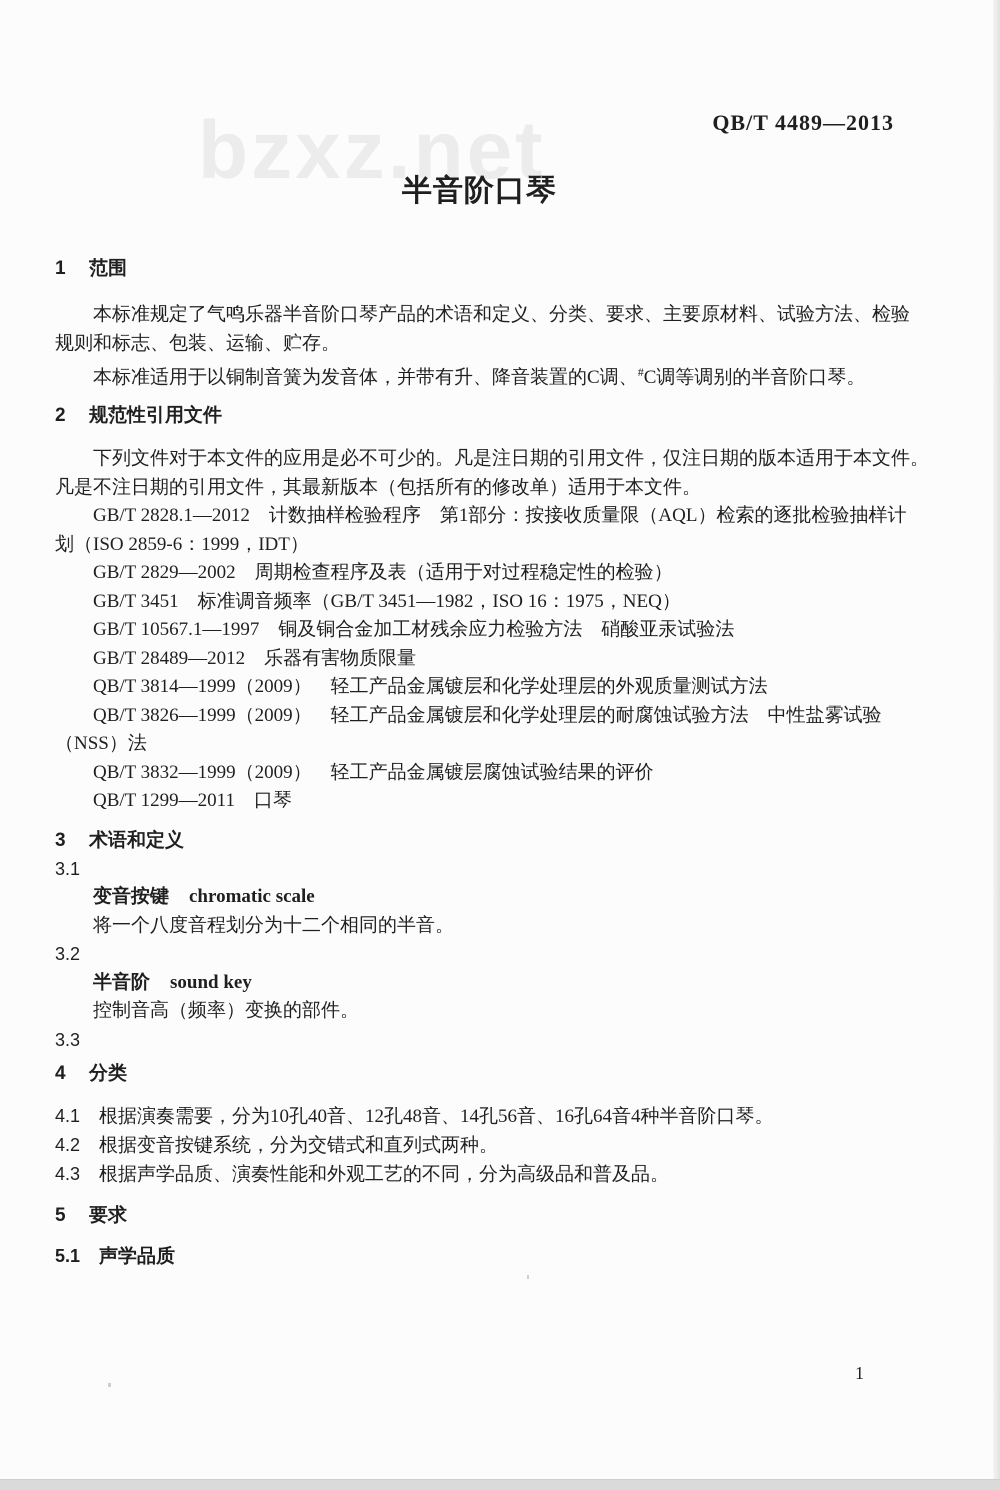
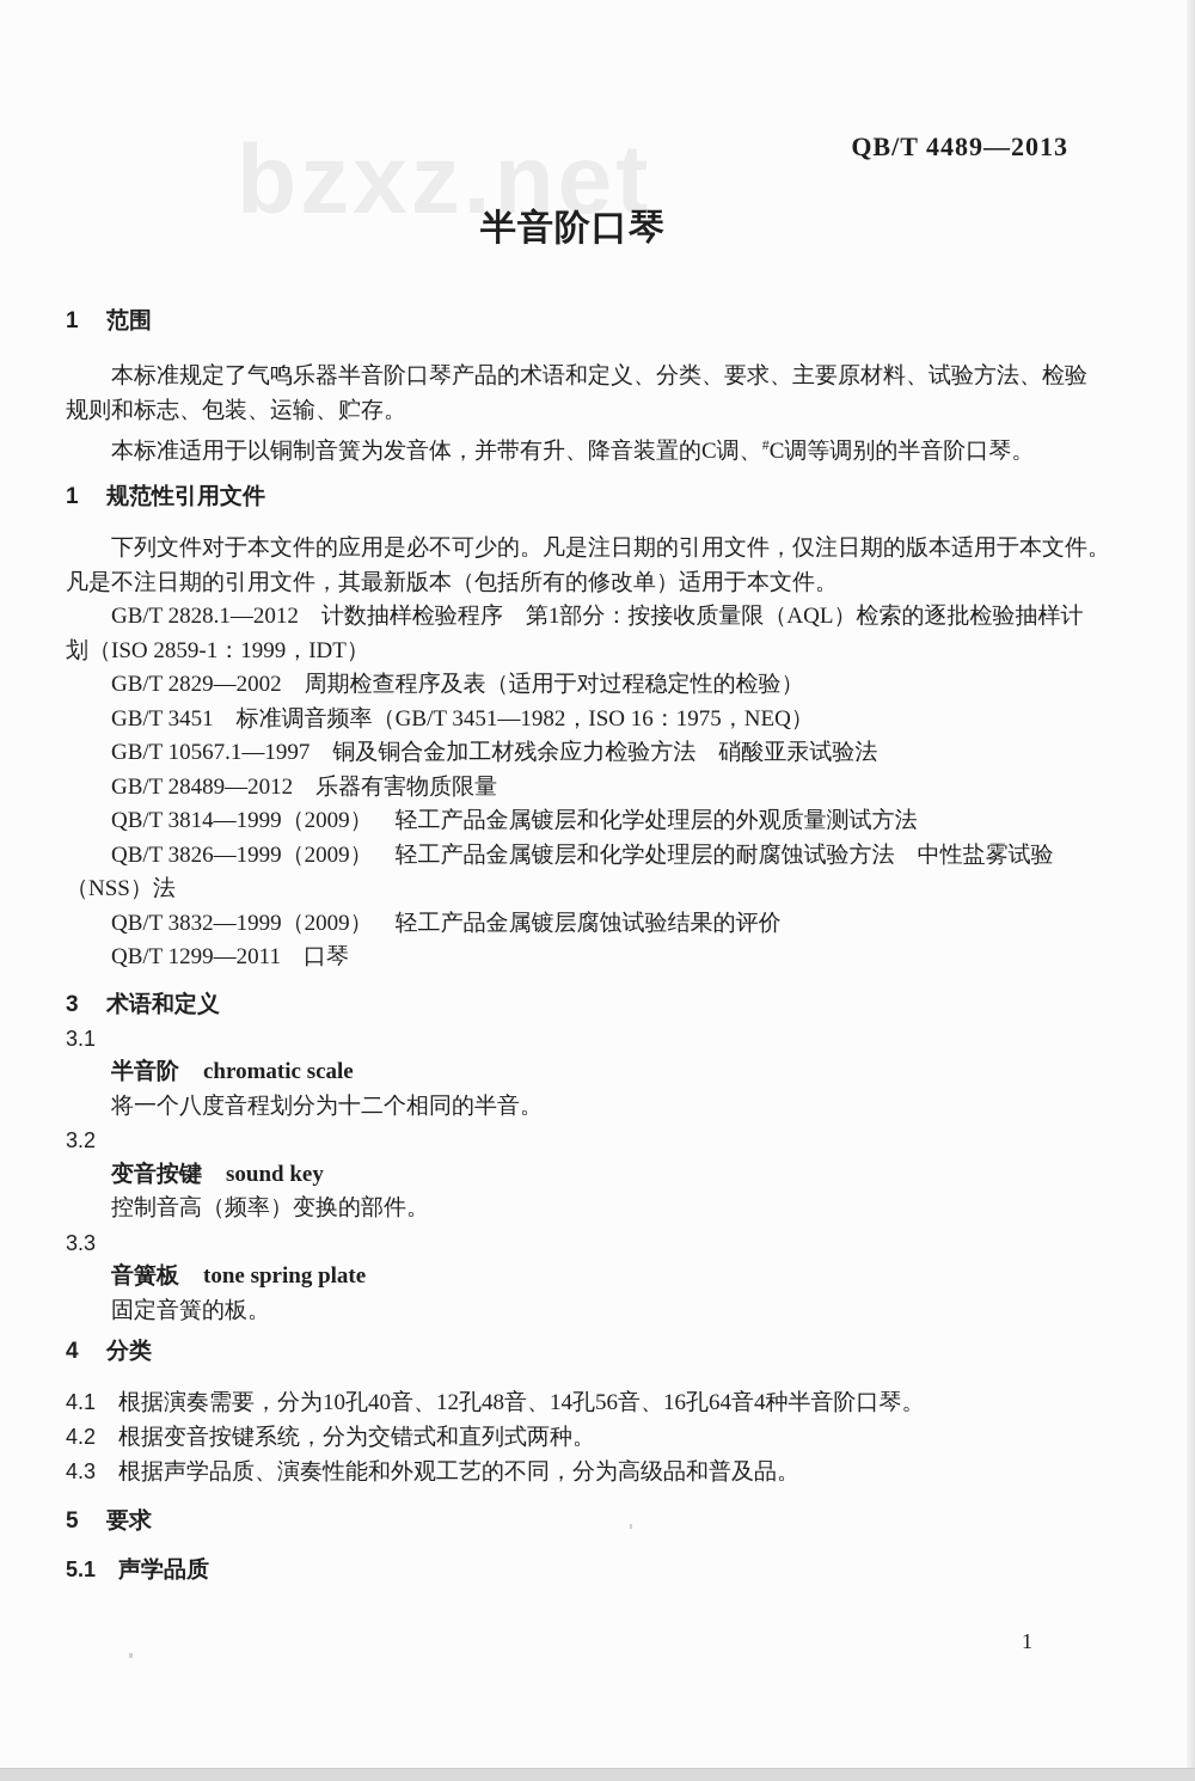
  bzxz.net
  QB/T 4489—2013
  半音阶口琴
  1 范围
  本标准规定了气鸣乐器半音阶口琴产品的术语和定义、分类、要求、主要原材料、试验方法、检验
  规则和标志、包装、运输、贮存。
  本标准适用于以铜制音簧为发音体，并带有升、降音装置的C调、#C调等调别的半音阶口琴。
- 2 规范性引用文件
+ 1 规范性引用文件
  下列文件对于本文件的应用是必不可少的。凡是注日期的引用文件，仅注日期的版本适用于本文件。
  凡是不注日期的引用文件，其最新版本（包括所有的修改单）适用于本文件。
  GB/T 2828.1—2012 计数抽样检验程序 第1部分：按接收质量限（AQL）检索的逐批检验抽样计
- 划（ISO 2859-6：1999，IDT）
+ 划（ISO 2859-1：1999，IDT）
  GB/T 2829—2002 周期检查程序及表（适用于对过程稳定性的检验）
  GB/T 3451 标准调音频率（GB/T 3451—1982，ISO 16：1975，NEQ）
  GB/T 10567.1—1997 铜及铜合金加工材残余应力检验方法 硝酸亚汞试验法
  GB/T 28489—2012 乐器有害物质限量
  QB/T 3814—1999（2009） 轻工产品金属镀层和化学处理层的外观质量测试方法
  QB/T 3826—1999（2009） 轻工产品金属镀层和化学处理层的耐腐蚀试验方法 中性盐雾试验
  （NSS）法
  QB/T 3832—1999（2009） 轻工产品金属镀层腐蚀试验结果的评价
  QB/T 1299—2011 口琴
  3 术语和定义
  3.1
- 变音按键 chromatic scale
+ 半音阶 chromatic scale
  将一个八度音程划分为十二个相同的半音。
  3.2
- 半音阶 sound key
+ 变音按键 sound key
  控制音高（频率）变换的部件。
  3.3
+ 音簧板 tone spring plate
+ 固定音簧的板。
  4 分类
  4.1 根据演奏需要，分为10孔40音、12孔48音、14孔56音、16孔64音4种半音阶口琴。
  4.2 根据变音按键系统，分为交错式和直列式两种。
  4.3 根据声学品质、演奏性能和外观工艺的不同，分为高级品和普及品。
  5 要求
  5.1 声学品质
  1
